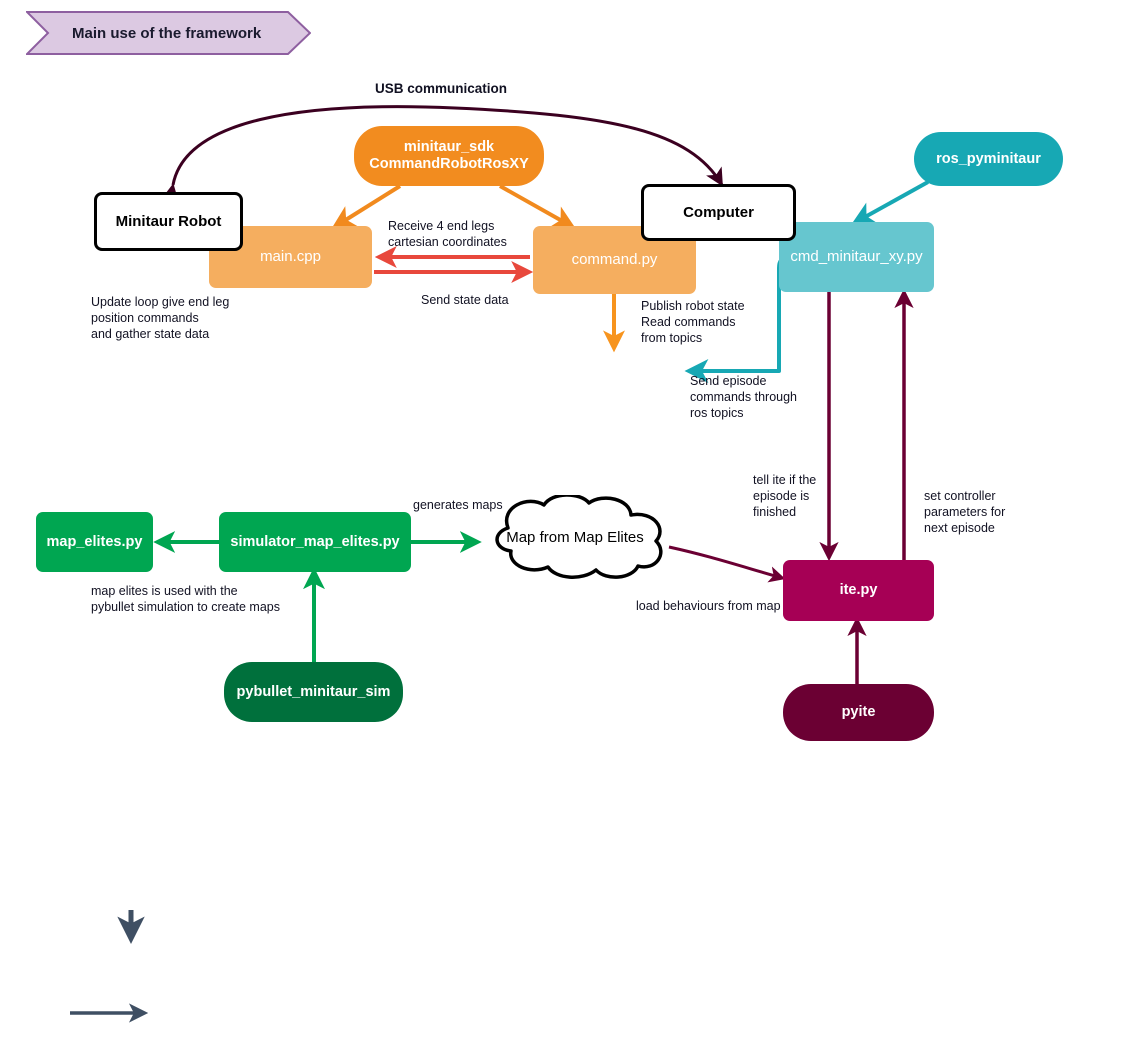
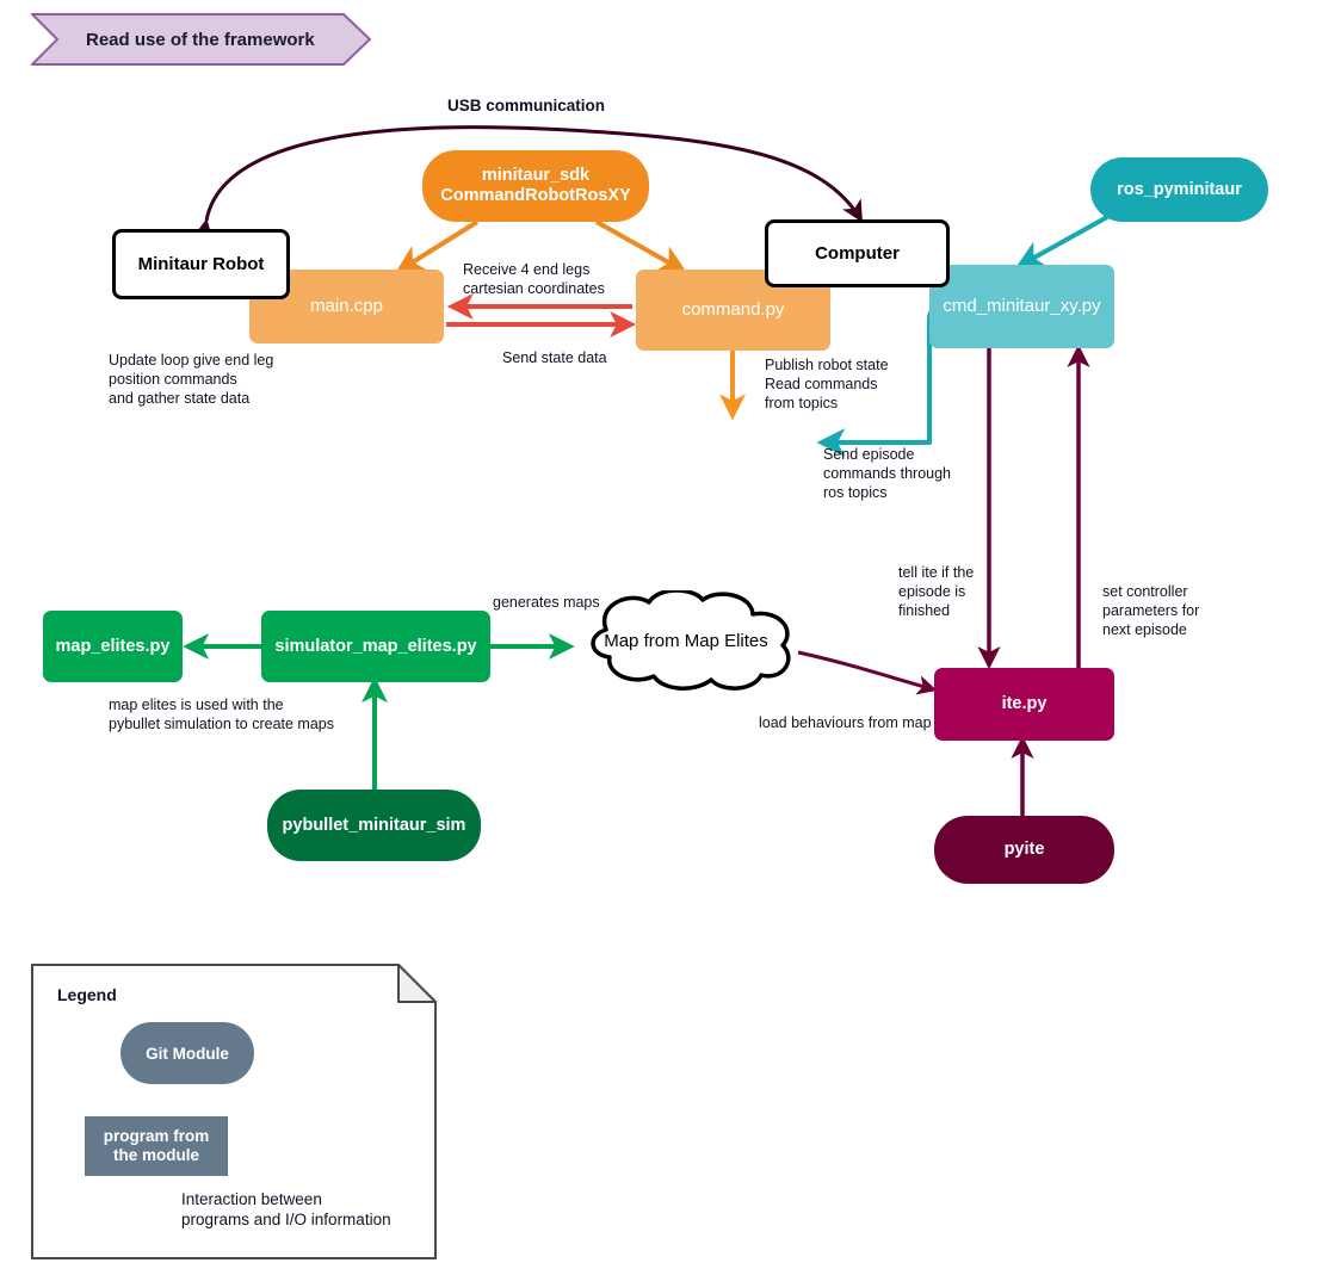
- Main use of the framework
+ Read use of the framework
  minitaur_sdk
  CommandRobotRosXY
  ros_pyminitaur
  Minitaur Robot
  Computer
  main.cpp
  command.py
  cmd_minitaur_xy.py
  map_elites.py
  simulator_map_elites.py
  pybullet_minitaur_sim
  Map from Map Elites
  ite.py
  pyite
  USB communication
  Receive 4 end legs
  cartesian coordinates
  Send state data
  Update loop give end leg
  position commands
  and gather state data
  Publish robot state
  Read commands
  from topics
  Send episode
  commands through
  ros topics
  generates maps
  map elites is used with the
  pybullet simulation to create maps
  load behaviours from map
  tell ite if the
  episode is
  finished
  set controller
  parameters for
  next episode
+ Legend
+ Git Module
+ program from
+ the module
+ Interaction between
+ programs and I/O information
